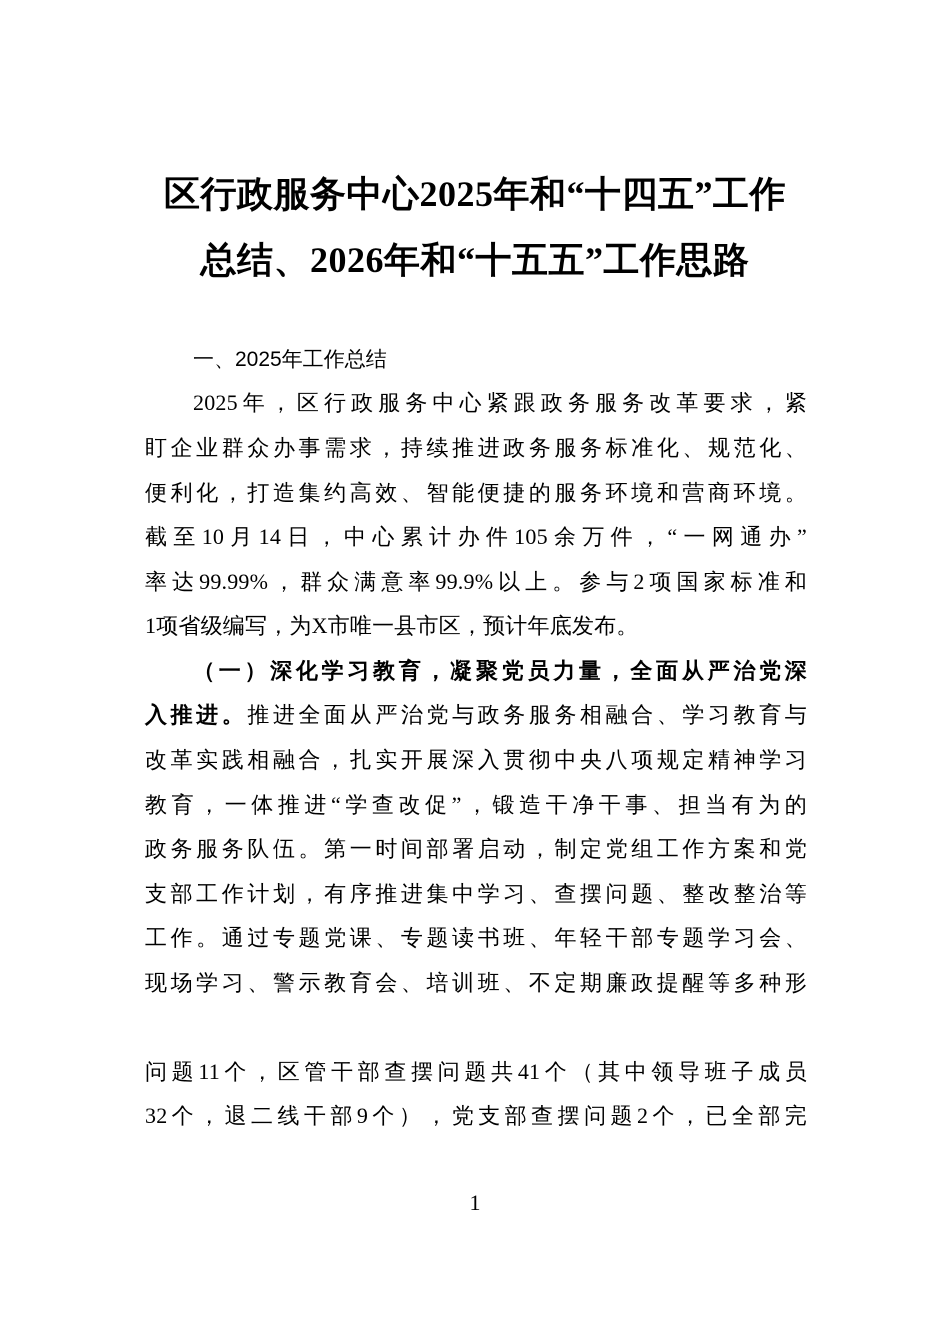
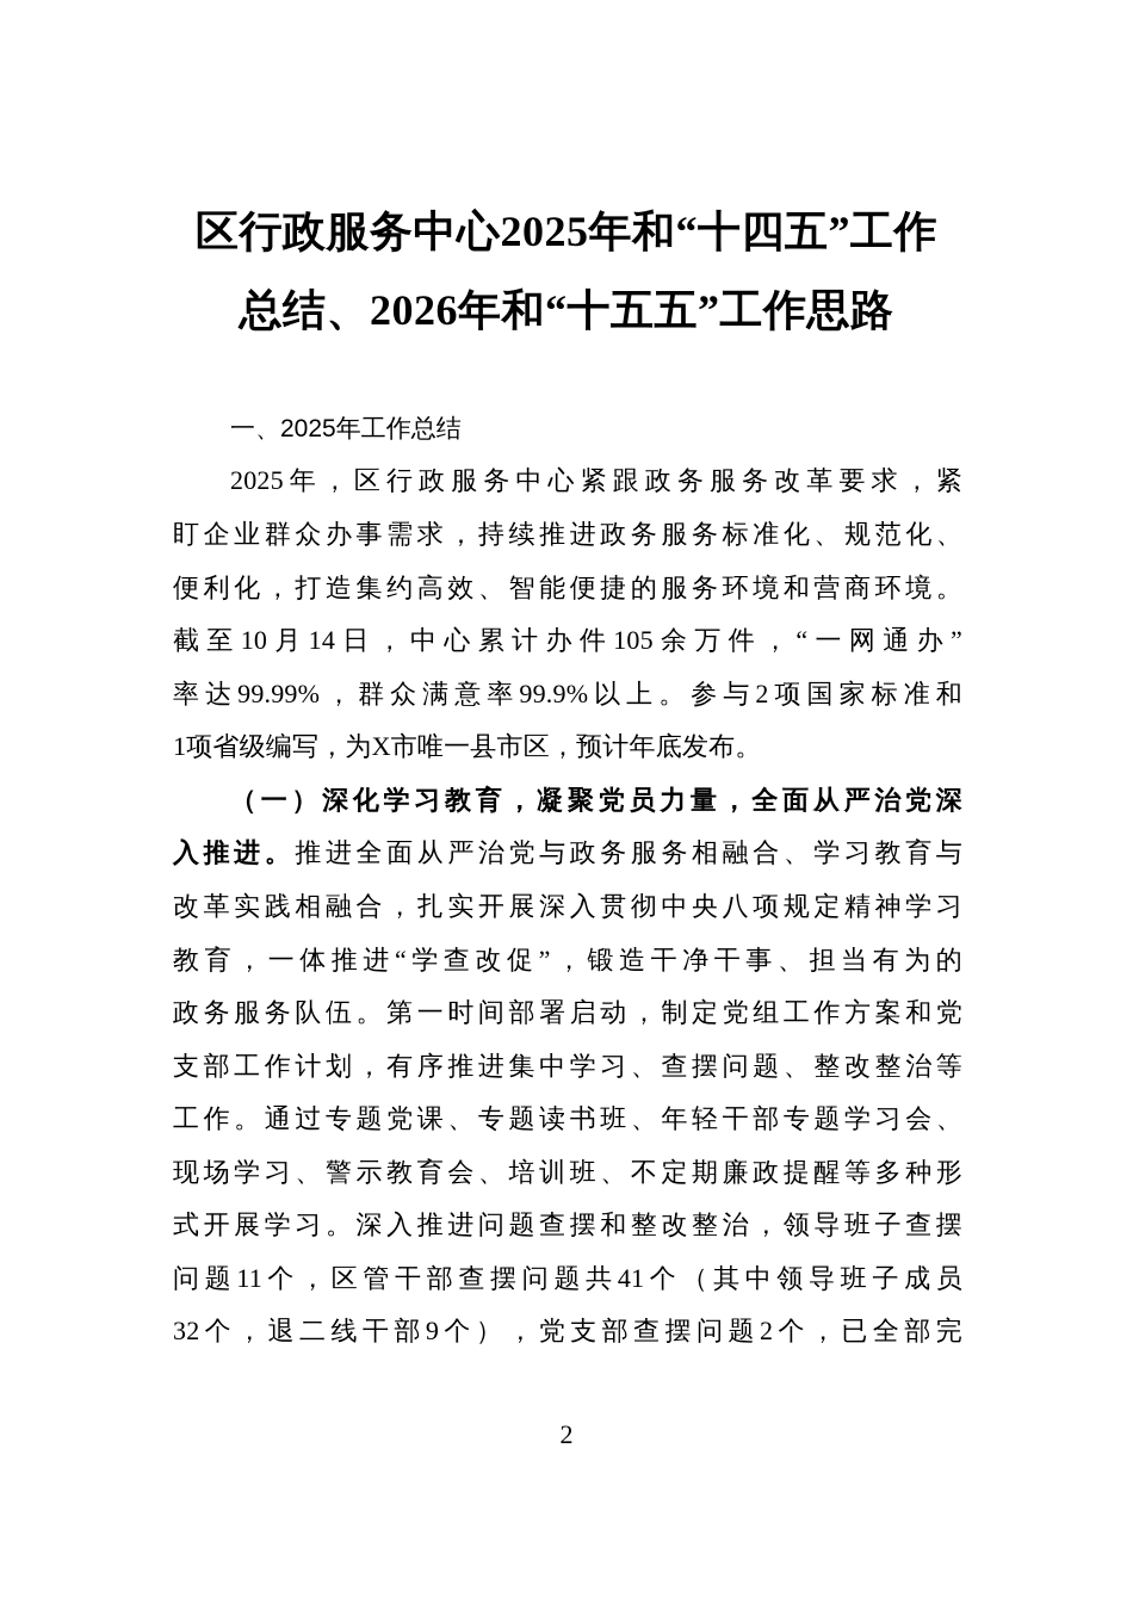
  区行政服务中心2025年和“十四五”工作
  总结、2026年和“十五五”工作思路
  一、2025年工作总结
  2025年，区行政服务中心紧跟政务服务改革要求，紧
  盯企业群众办事需求，持续推进政务服务标准化、规范化、
  便利化，打造集约高效、智能便捷的服务环境和营商环境。
  截至10月14日，中心累计办件105余万件，“一网通办”
  率达99.99%，群众满意率99.9%以上。参与2项国家标准和
  1项省级编写，为X市唯一县市区，预计年底发布。
  （一）深化学习教育，凝聚党员力量，全面从严治党深
  入推进。推进全面从严治党与政务服务相融合、学习教育与
  改革实践相融合，扎实开展深入贯彻中央八项规定精神学习
  教育，一体推进“学查改促”，锻造干净干事、担当有为的
  政务服务队伍。第一时间部署启动，制定党组工作方案和党
  支部工作计划，有序推进集中学习、查摆问题、整改整治等
  工作。通过专题党课、专题读书班、年轻干部专题学习会、
  现场学习、警示教育会、培训班、不定期廉政提醒等多种形
+ 式开展学习。深入推进问题查摆和整改整治，领导班子查摆
  问题11个，区管干部查摆问题共41个（其中领导班子成员
  32个，退二线干部9个），党支部查摆问题2个，已全部完
- 1
+ 2
